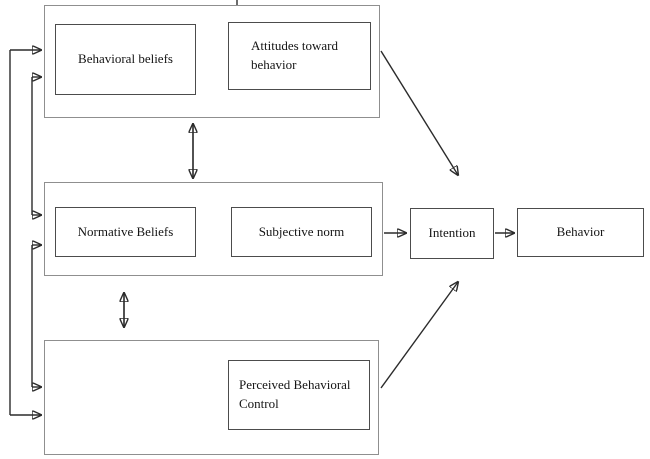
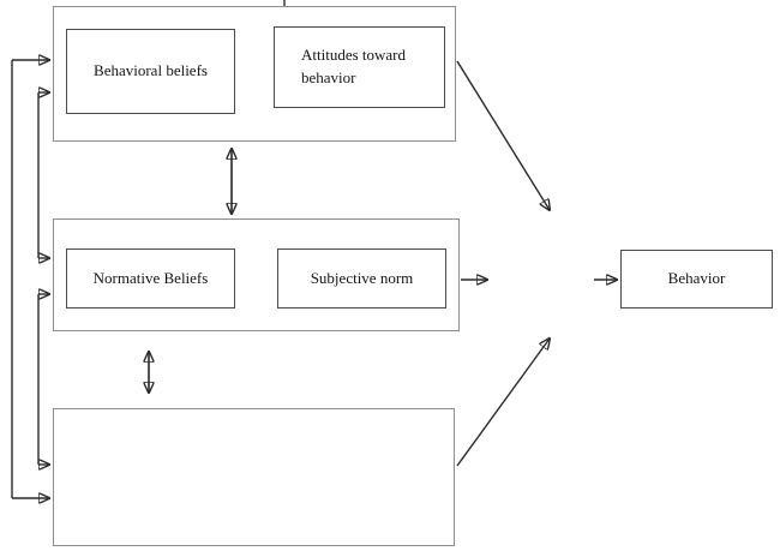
  Behavioral beliefs
  Attitudes toward behavior
  Normative Beliefs
  Subjective norm
- Perceived Behavioral Control
- Intention
  Behavior
